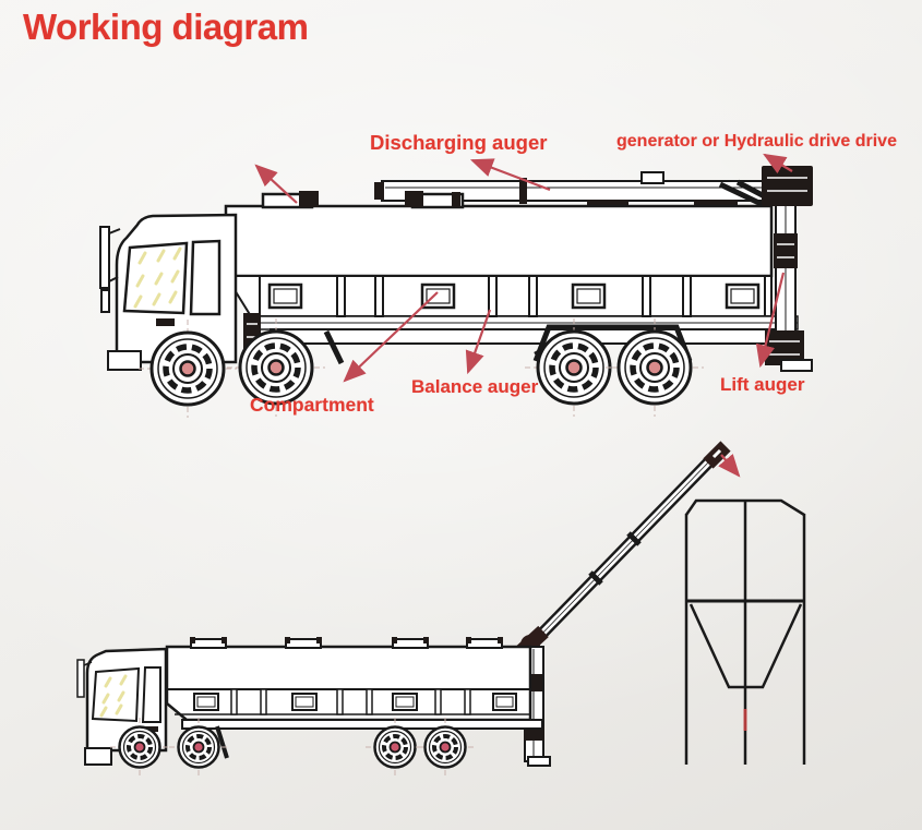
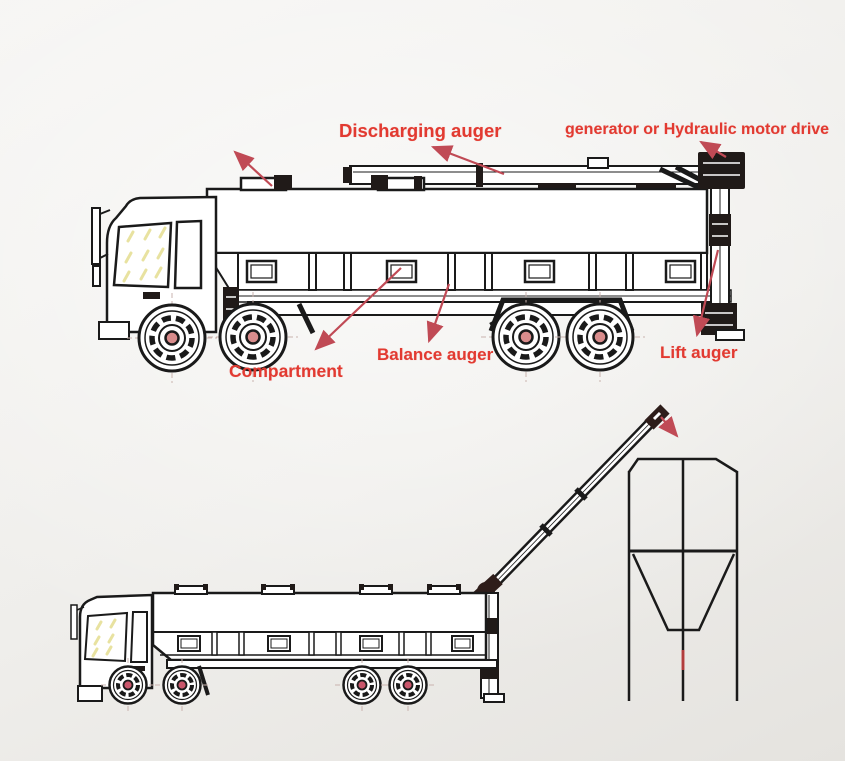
- Working diagram
  Discharging auger
- generator or Hydraulic drive drive
+ generator or Hydraulic motor drive
  Compartment
  Balance auger
  Lift auger
